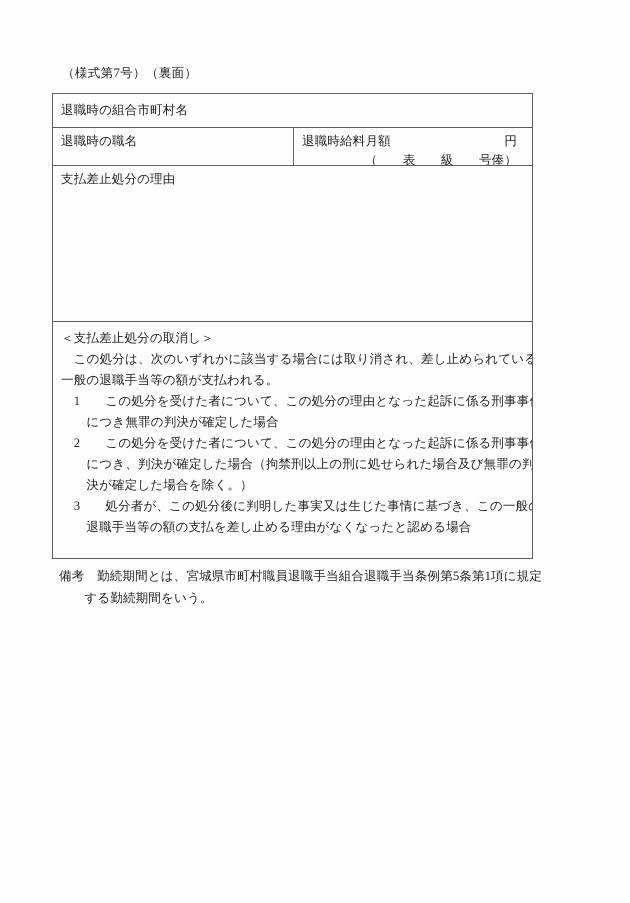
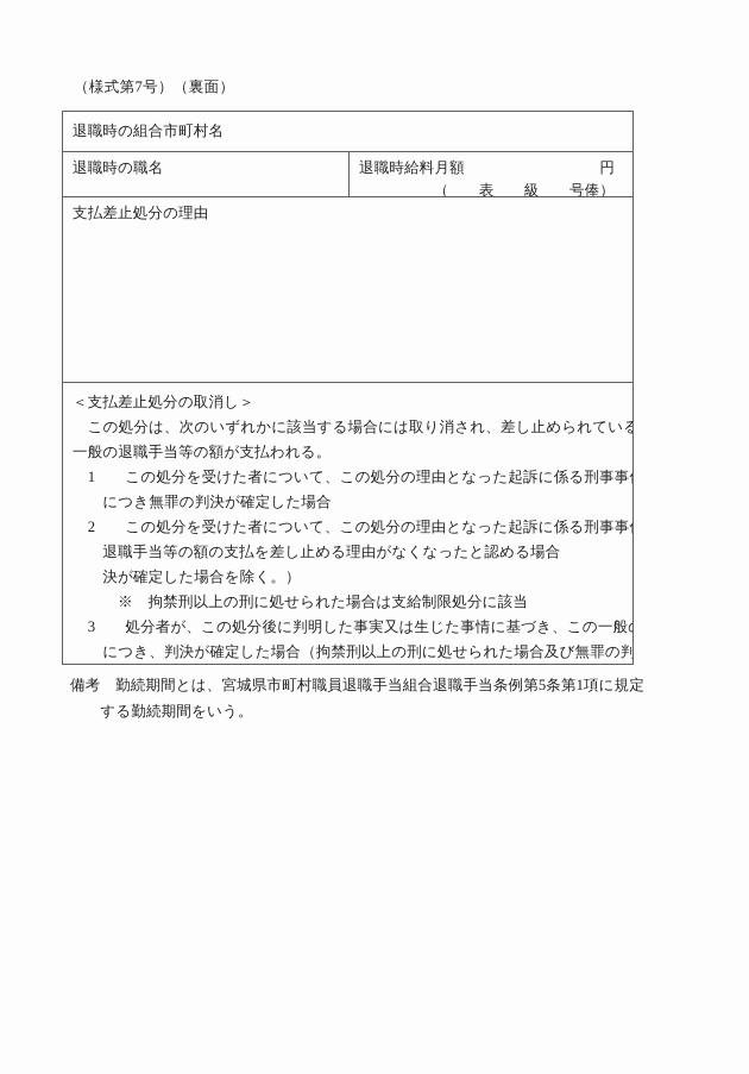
  （様式第7号）（裏面）
  退職時の組合市町村名
  退職時の職名
  退職時給料月額
  円
  （ 表 級 号俸）
  支払差止処分の理由
  ＜支払差止処分の取消し＞
  この処分は、次のいずれかに該当する場合には取り消され、差し止められている
  一般の退職手当等の額が支払われる。
  1 この処分を受けた者について、この処分の理由となった起訴に係る刑事事
  につき無罪の判決が確定した場合
  2 この処分を受けた者について、この処分の理由となった起訴に係る刑事事
- につき、判決が確定した場合（拘禁刑以上の刑に処せられた場合及び無罪の判
+ 退職手当等の額の支払を差し止める理由がなくなったと認める場合
  決が確定した場合を除く。）
+ ※ 拘禁刑以上の刑に処せられた場合は支給制限処分に該当
  3 処分者が、この処分後に判明した事実又は生じた事情に基づき、この一般
- 退職手当等の額の支払を差し止める理由がなくなったと認める場合
+ につき、判決が確定した場合（拘禁刑以上の刑に処せられた場合及び無罪の判
  備考 勤続期間とは、宮城県市町村職員退職手当組合退職手当条例第5条第1項に規定
  する勤続期間をいう。
